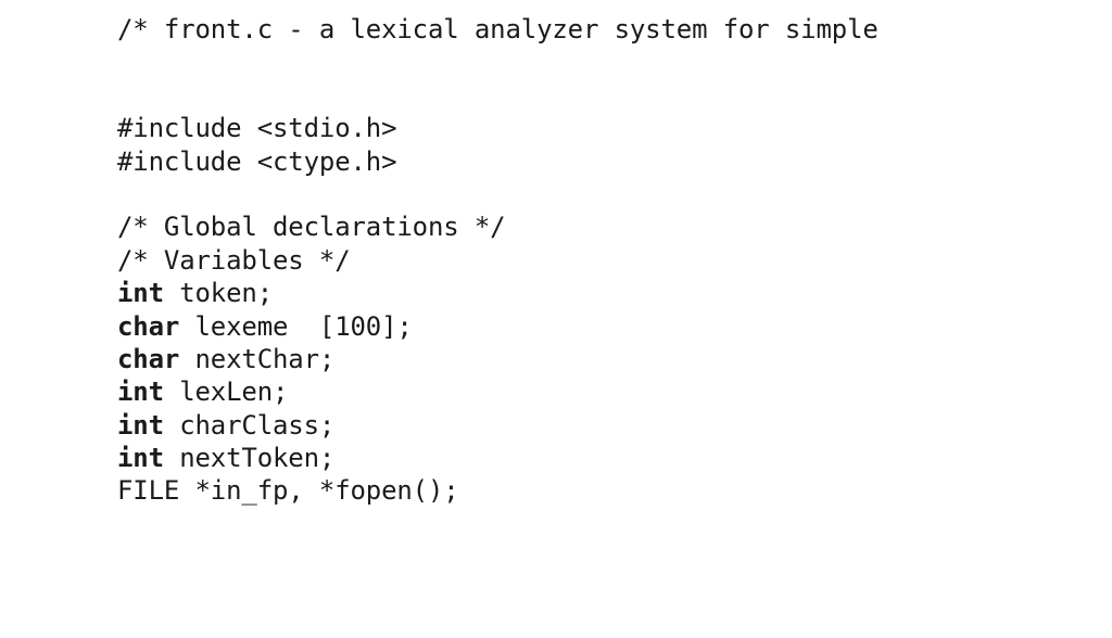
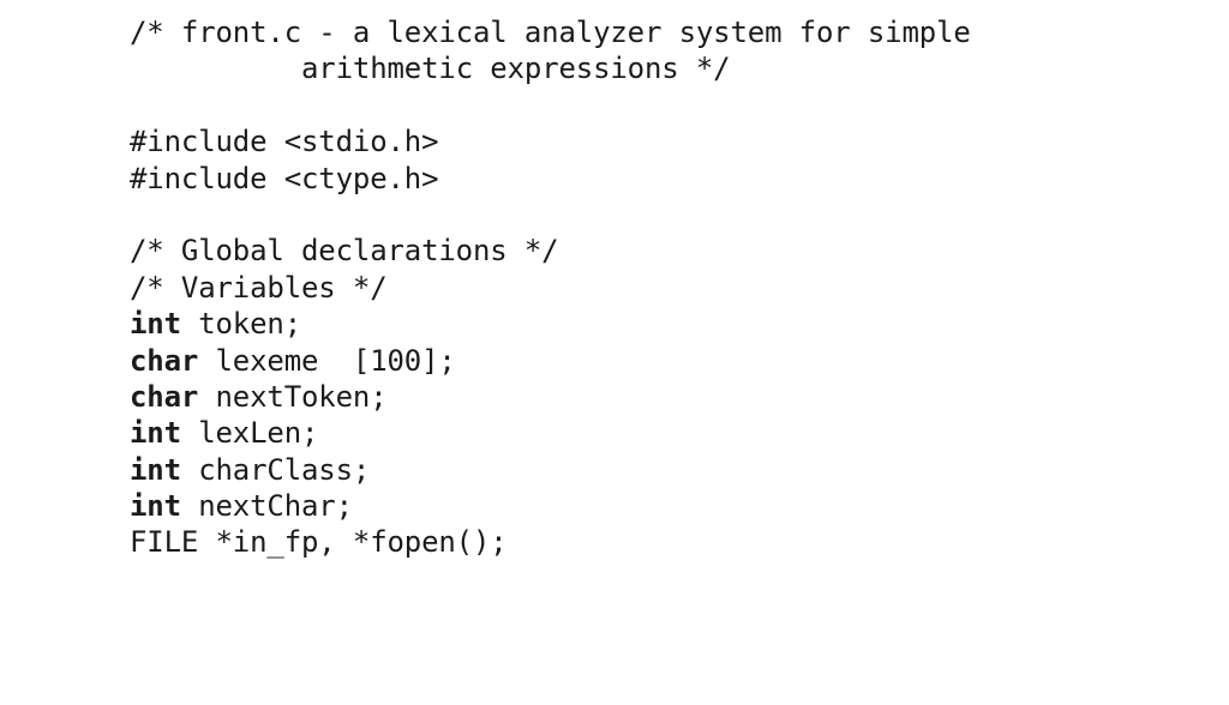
  /* front.c - a lexical analyzer system for simple
+ arithmetic expressions */
  #include <stdio.h>
  #include <ctype.h>
  /* Global declarations */
  /* Variables */
  int token;
  char lexeme [100];
- char nextChar;
+ char nextToken;
  int lexLen;
  int charClass;
- int nextToken;
+ int nextChar;
  FILE *in_fp, *fopen();
